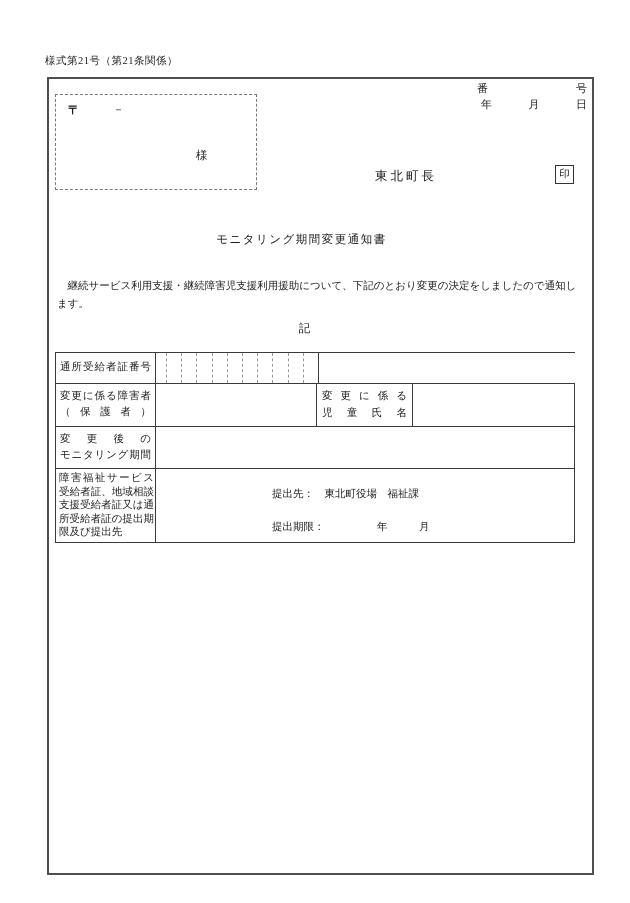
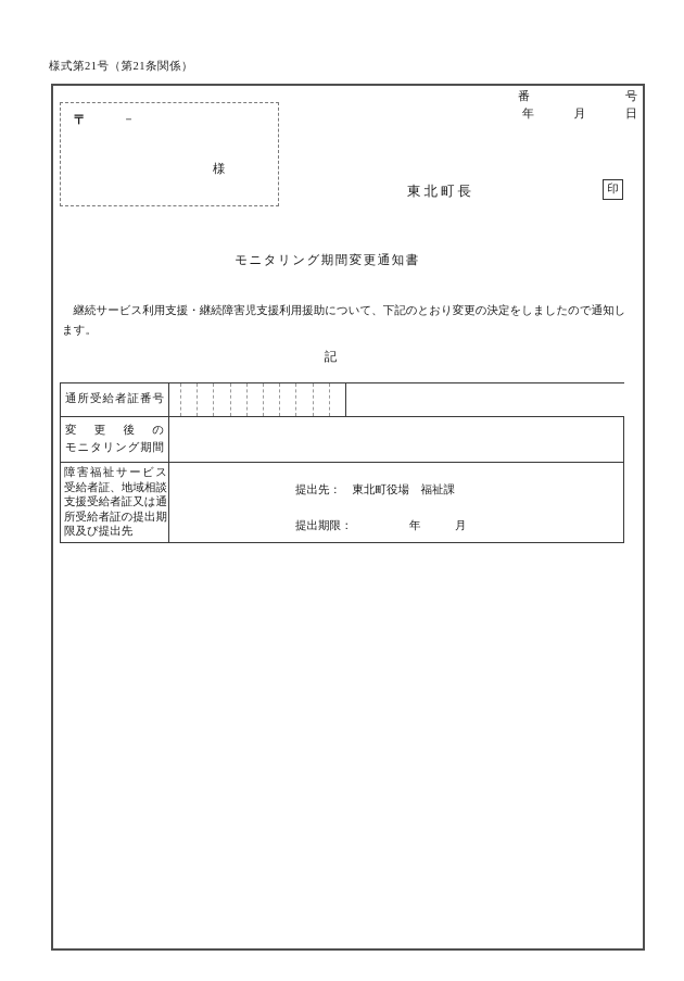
  様式第21号（第21条関係）
  〒
  －
  様
  番
  号
  年
  月
  日
  東北町長
  印
  モニタリング期間変更通知書
  継続サービス利用支援・継続障害児支援利用援助について、下記のとおり変更の決定をしましたので通知し
  ます。
  記
  通所受給者証番号
- 変更に係る障害者
- （ 保 護 者 ）
- 変 更 に 係 る
- 児 童 氏 名
  変 更 後 の
  モニタリング期間
  障害福祉サービス受給者証、地域相談支援受給者証又は通所受給者証の提出期限及び提出先
  提出先： 東北町役場 福祉課
  提出期限： 年 月
